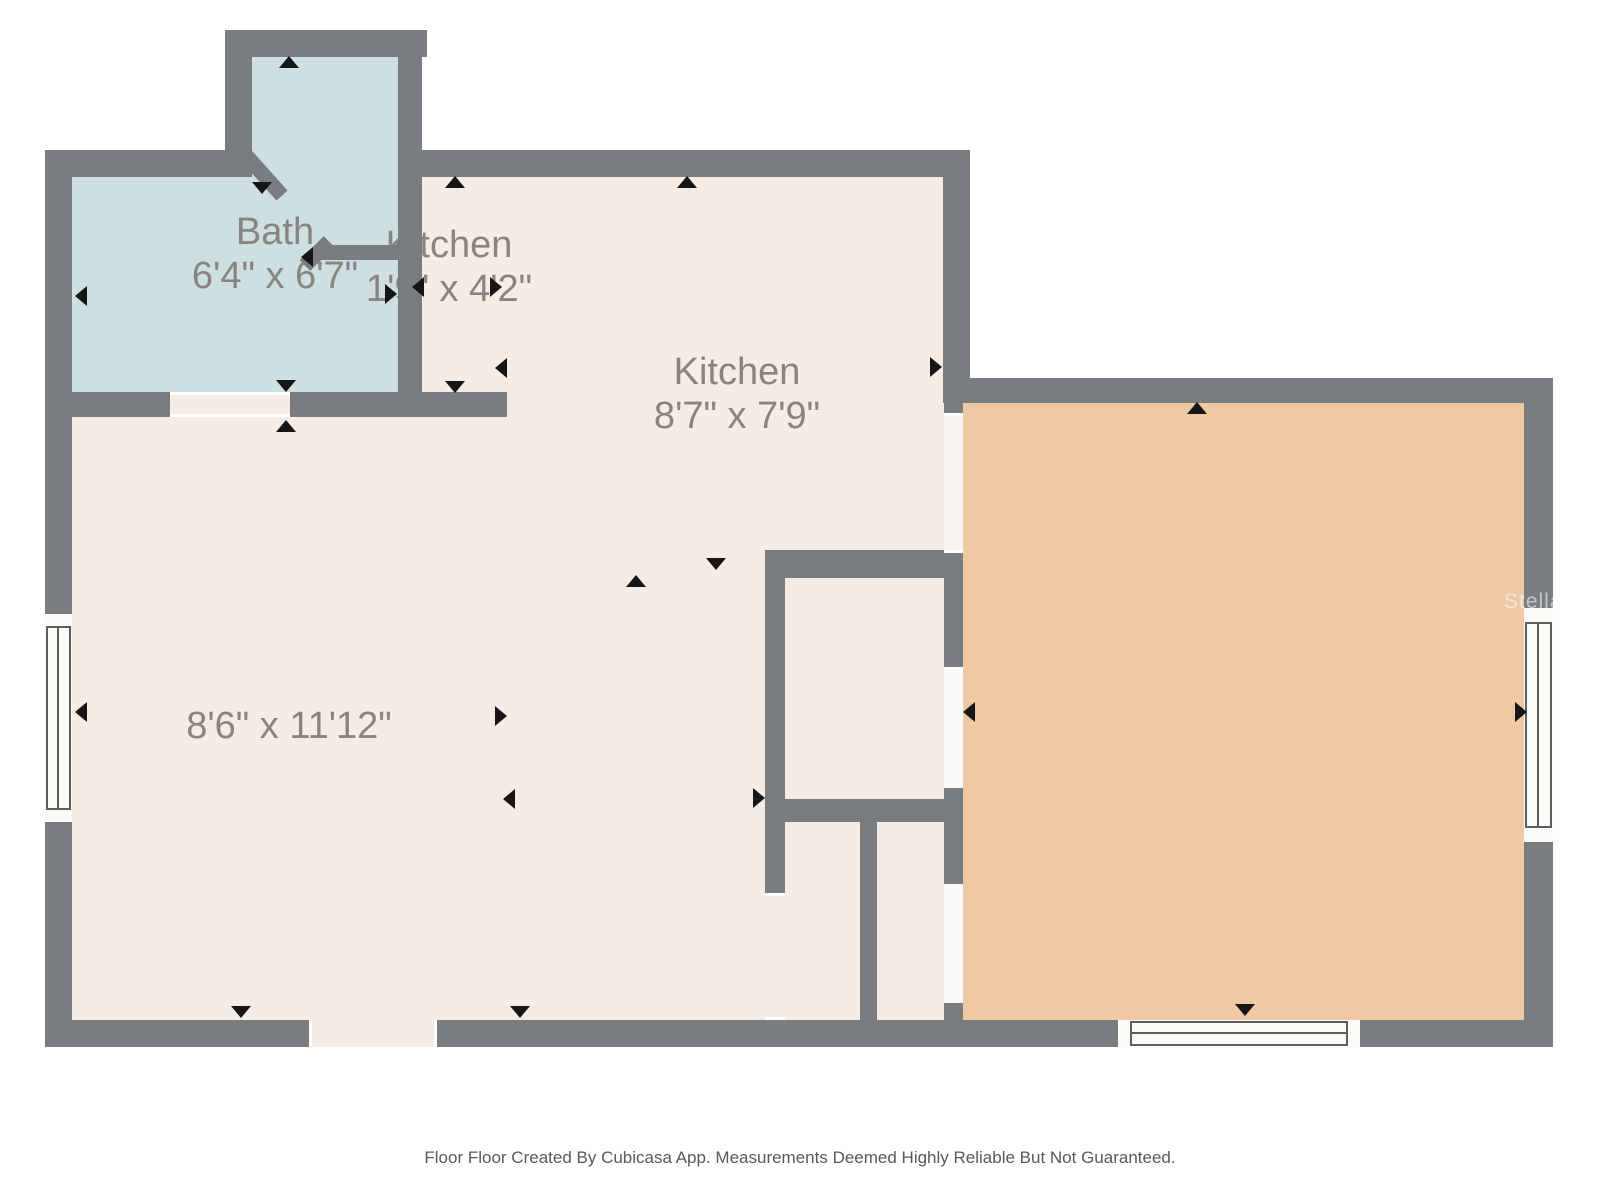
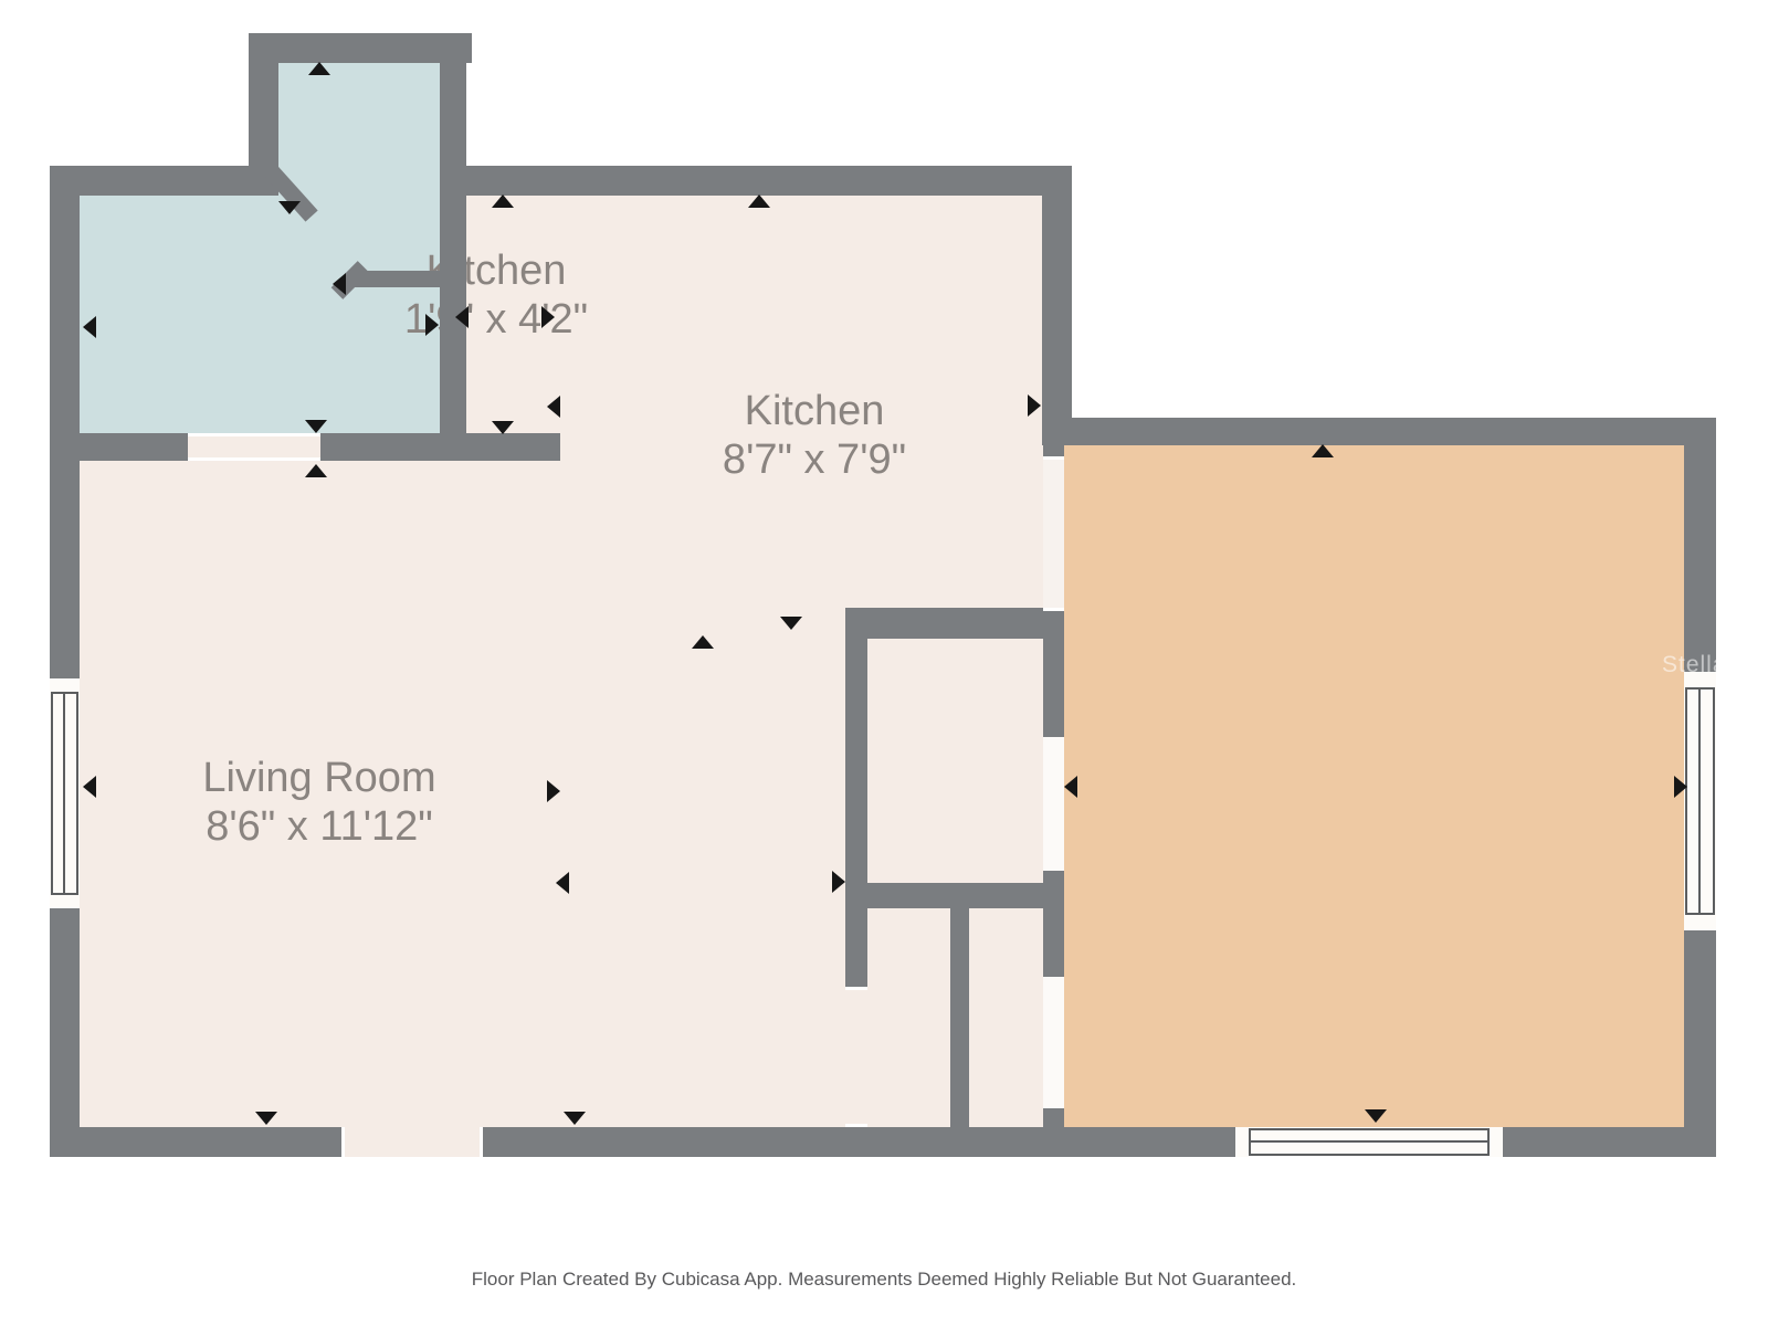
- Bath
- 6'4" x 6'7"
  tchen
  1'" x 4'2"
  Kitchen
  8'7" x 7'9"
+ Living Room
  8'6" x 11'12"
  StellarML
- Floor Floor Created By Cubicasa App. Measurements Deemed Highly Reliable But Not Guaranteed.
+ Floor Plan Created By Cubicasa App. Measurements Deemed Highly Reliable But Not Guaranteed.
